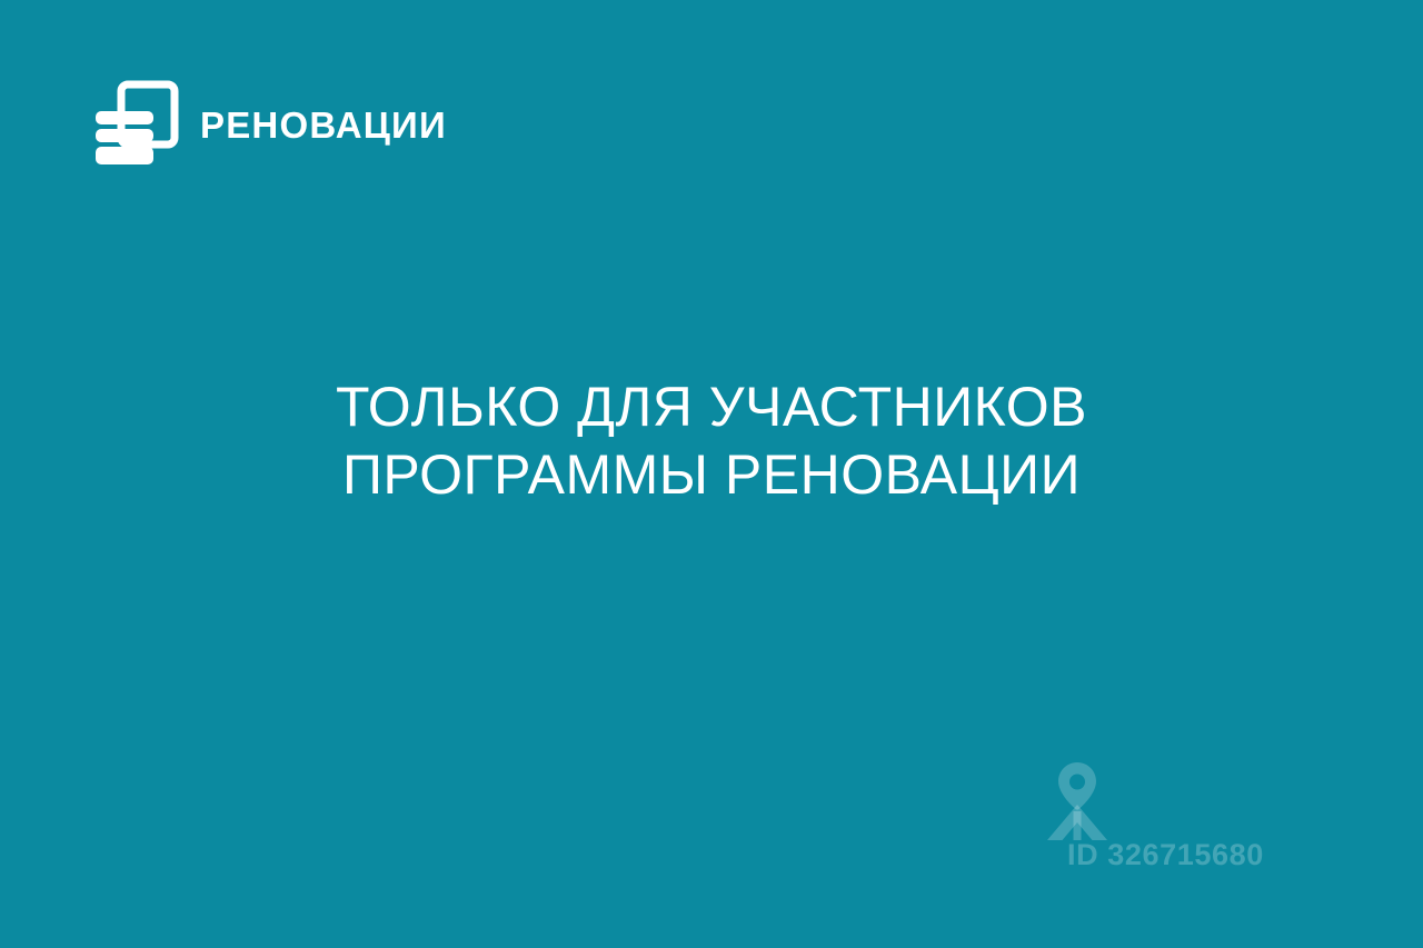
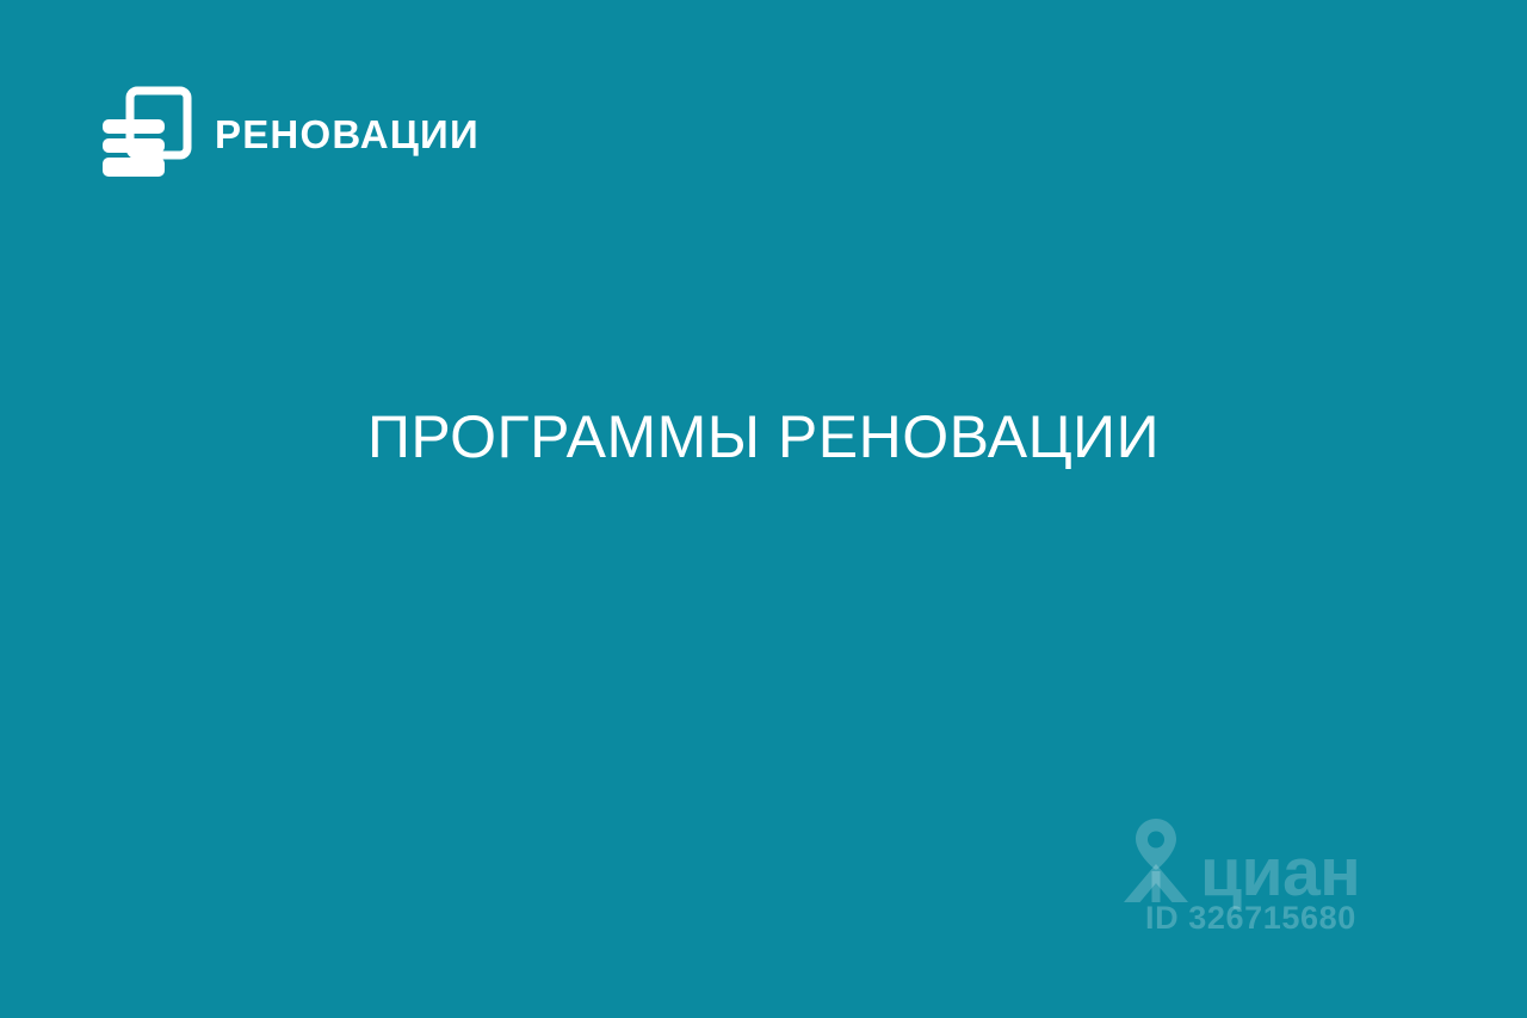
  РЕНОВАЦИИ
- ТОЛЬКО ДЛЯ УЧАСТНИКОВ
  ПРОГРАММЫ РЕНОВАЦИИ
+ циан
  ID 326715680
